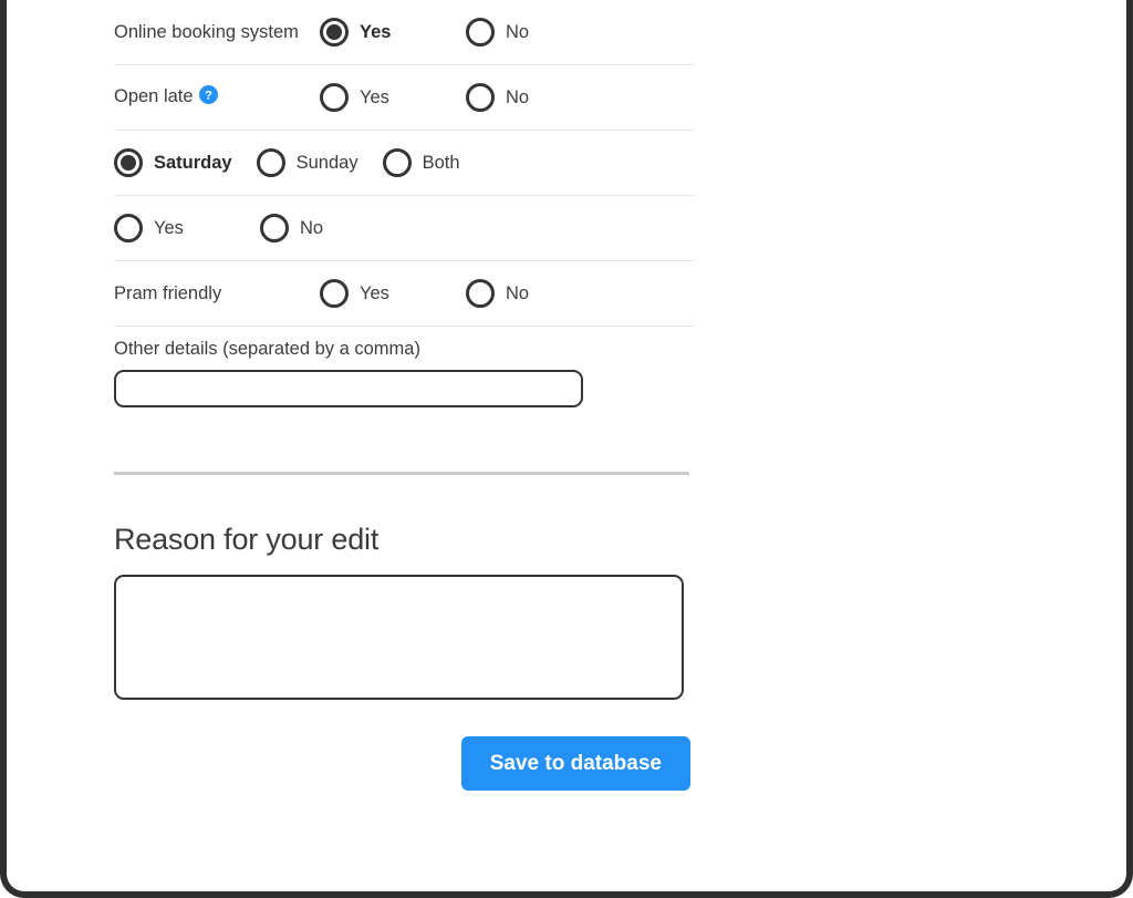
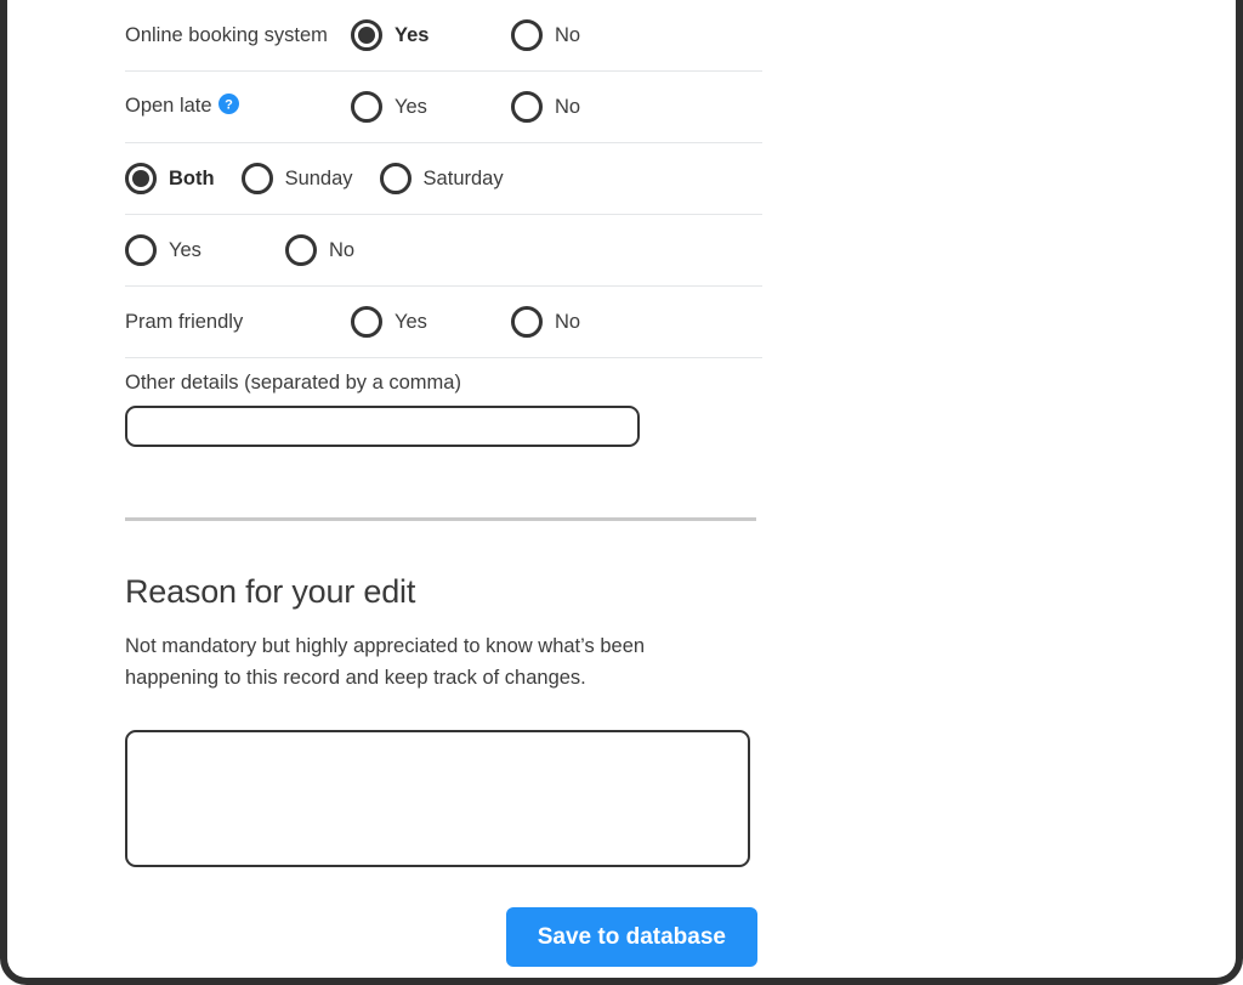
  Online booking system
  Yes
  No
  Open late
  ?
  Yes
  No
- Saturday
+ Both
  Sunday
- Both
+ Saturday
  Yes
  No
  Pram friendly
  Yes
  No
  Other details (separated by a comma)
  Reason for your edit
+ Not mandatory but highly appreciated to know what’s been happening to this record and keep track of changes.
  Save to database
